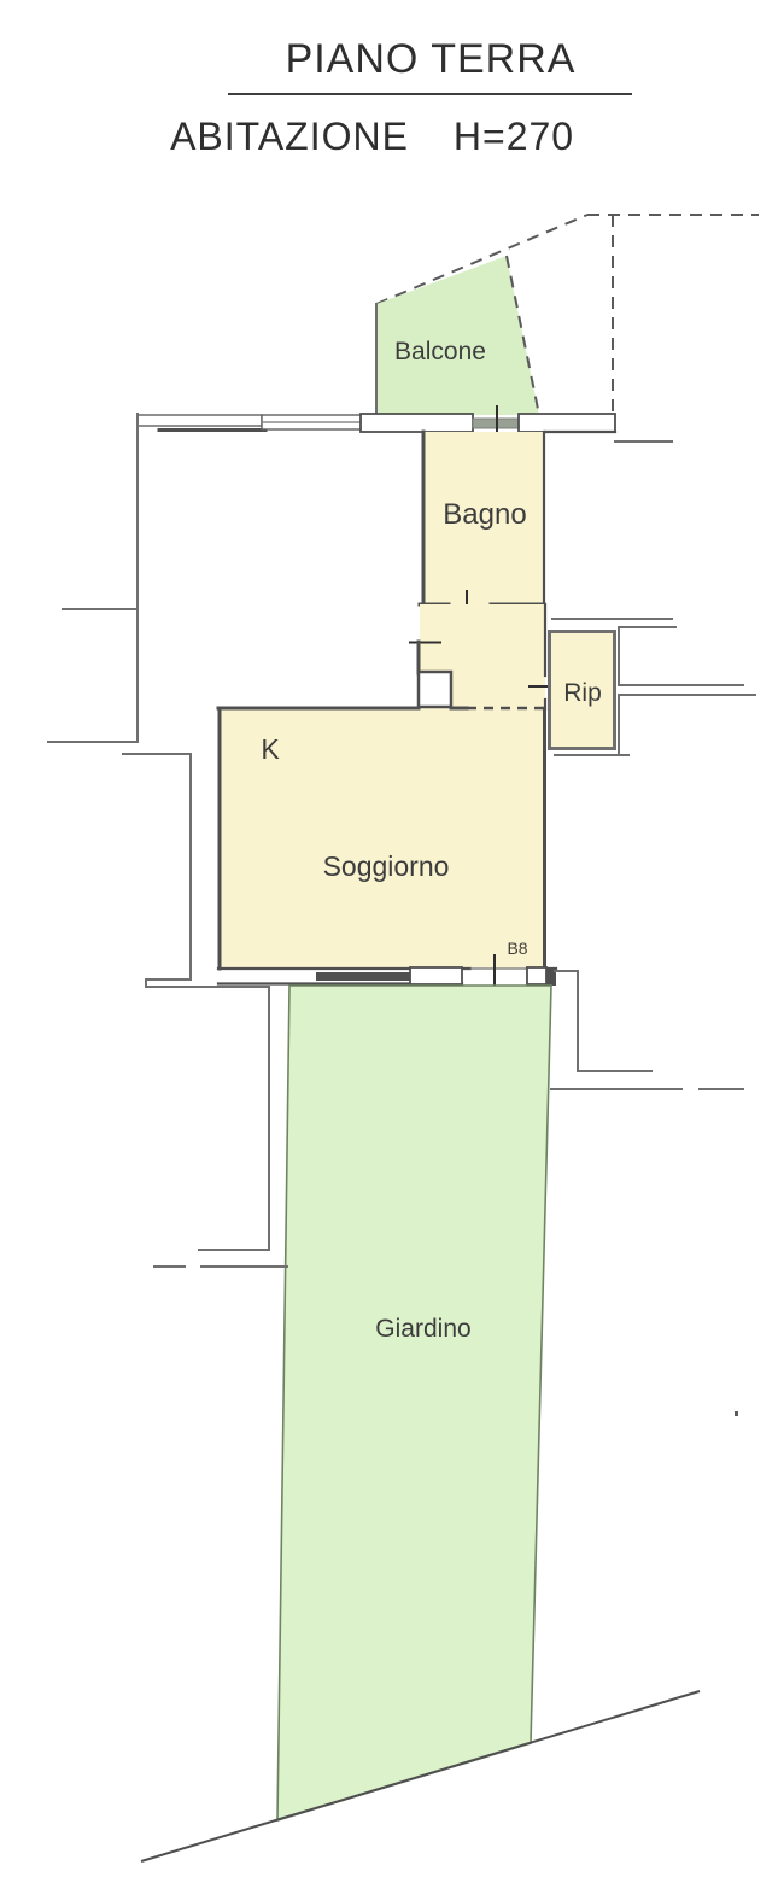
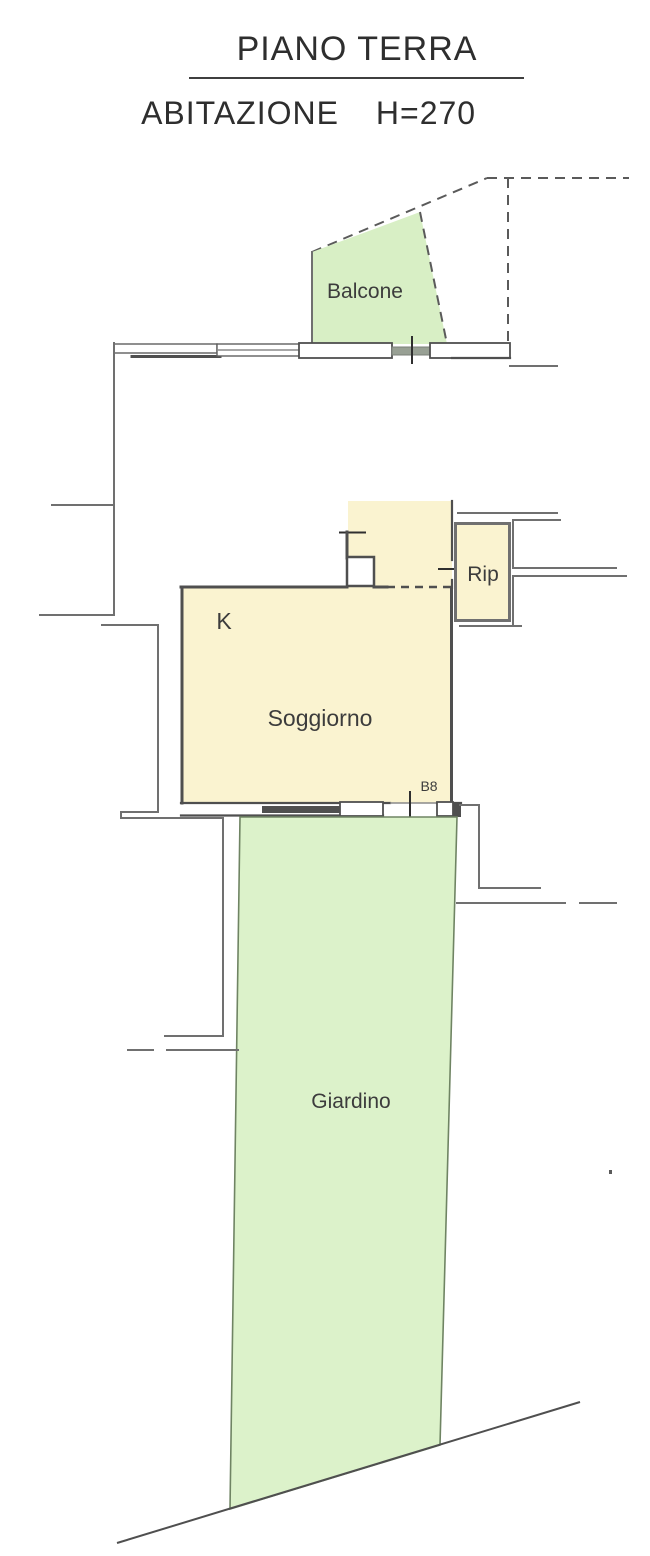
  PIANO TERRA
  ABITAZIONE
  H=270
  Balcone
- Bagno
  Rip
  K
  Soggiorno
  B8
  Giardino
